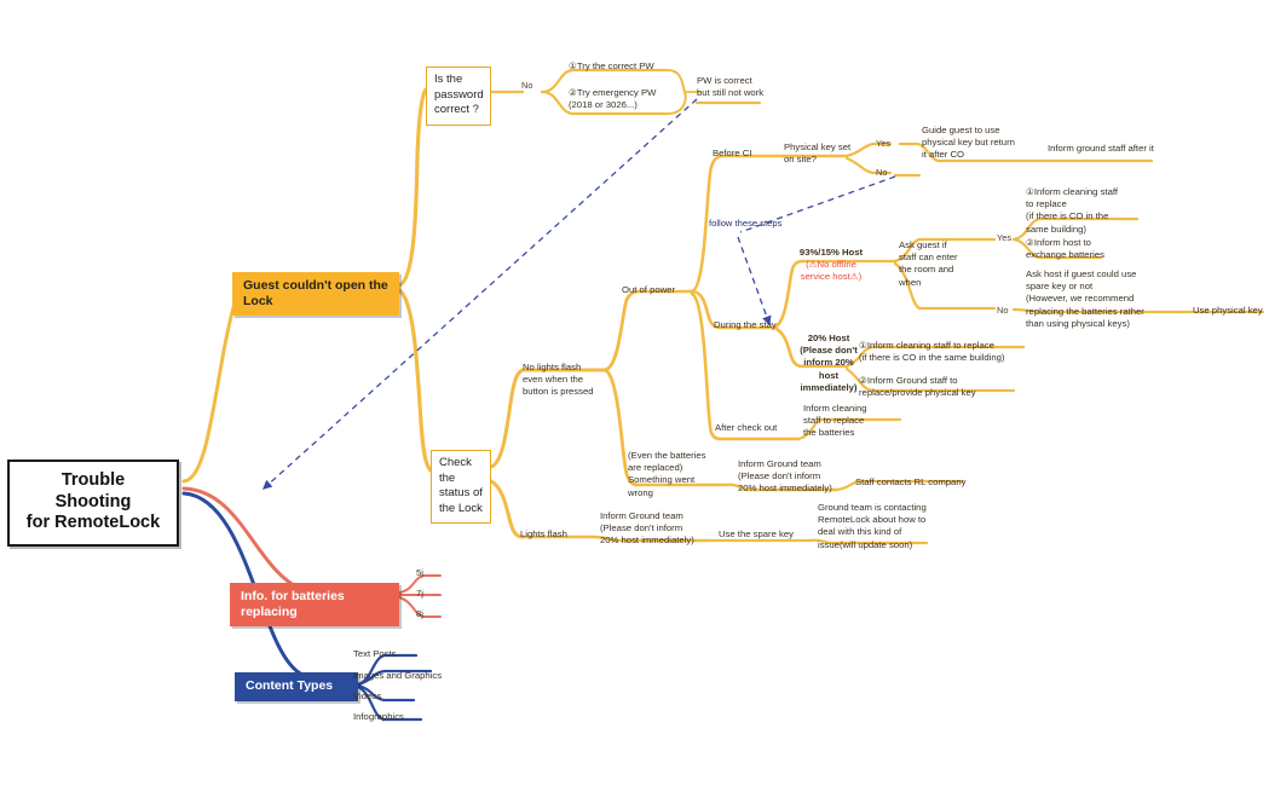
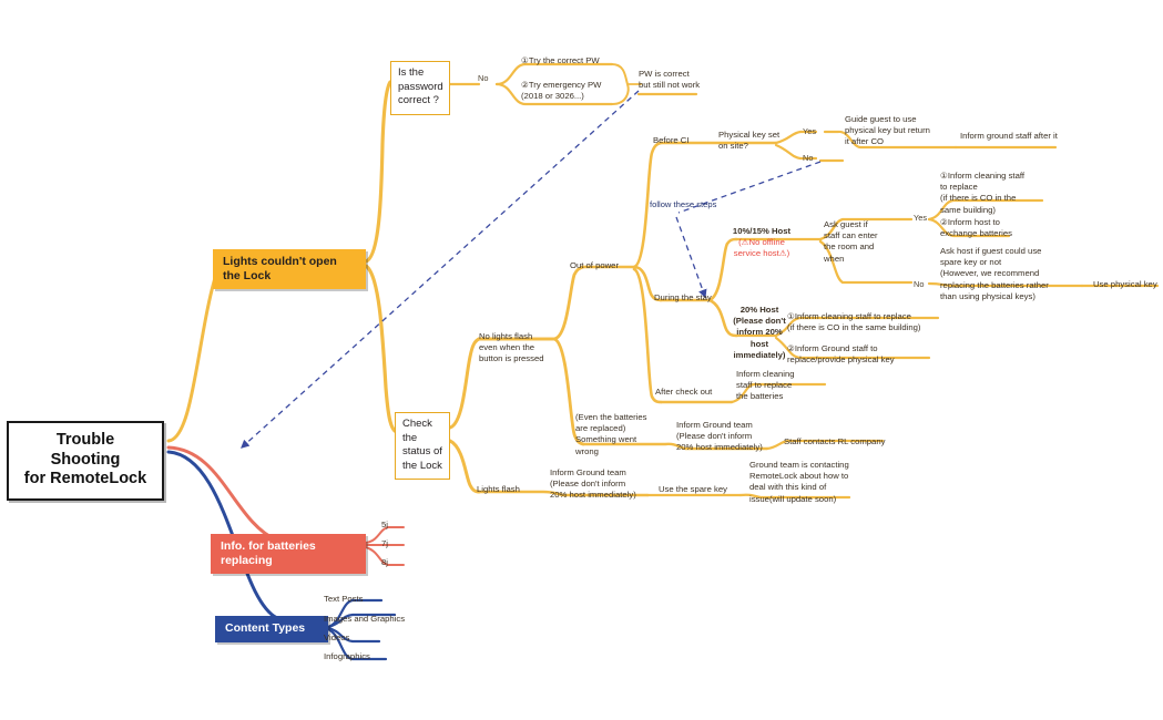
  Trouble Shooting
  for RemoteLock
- Guest couldn't open the Lock
+ Lights couldn't open the Lock
  Is the
  password
  correct ?
  No
  ①Try the correct PW
  ②Try emergency PW
  (2018 or 3026...)
  PW is correct
  but still not work
  Check the
  status of
  the Lock
  No lights flash
  even when the
  button is pressed
  Out of power
  Before CI
  Physical key set
  on site?
  Yes
  No
  Guide guest to use
  physical key but return
  it after CO
  Inform ground staff after it
  follow these steps
  During the stay
- 93%/15% Host
+ 10%/15% Host
  (⚠No offline
  service host⚠)
  Ask guest if
  staff can enter
  the room and
  when
  Yes
  No
  ①Inform cleaning staff
  to replace
  (if there is CO in the
  same building)
  ②Inform host to
  exchange batteries
  Ask host if guest could use
  spare key or not
  (However, we recommend
  replacing the batteries rather
  than using physical keys)
  Use physical key
  20% Host
  (Please don't
  inform 20%
  host
  immediately)
  ①Inform cleaning staff to replace
  (if there is CO in the same building)
  ②Inform Ground staff to
  replace/provide physical key
  After check out
  Inform cleaning
  staff to replace
  the batteries
  (Even the batteries
  are replaced)
  Something went
  wrong
  Inform Ground team
  (Please don't inform
  20% host immediately)
  Staff contacts RL company
  Lights flash
  Inform Ground team
  (Please don't inform
  20% host immediately)
  Use the spare key
  Ground team is contacting
  RemoteLock about how to
  deal with this kind of
  issue(will update soon)
  Info. for batteries replacing
  5j
  7j
  8j
  Content Types
  Text Posts
  Images and Graphics
  Videos
  Infographics
